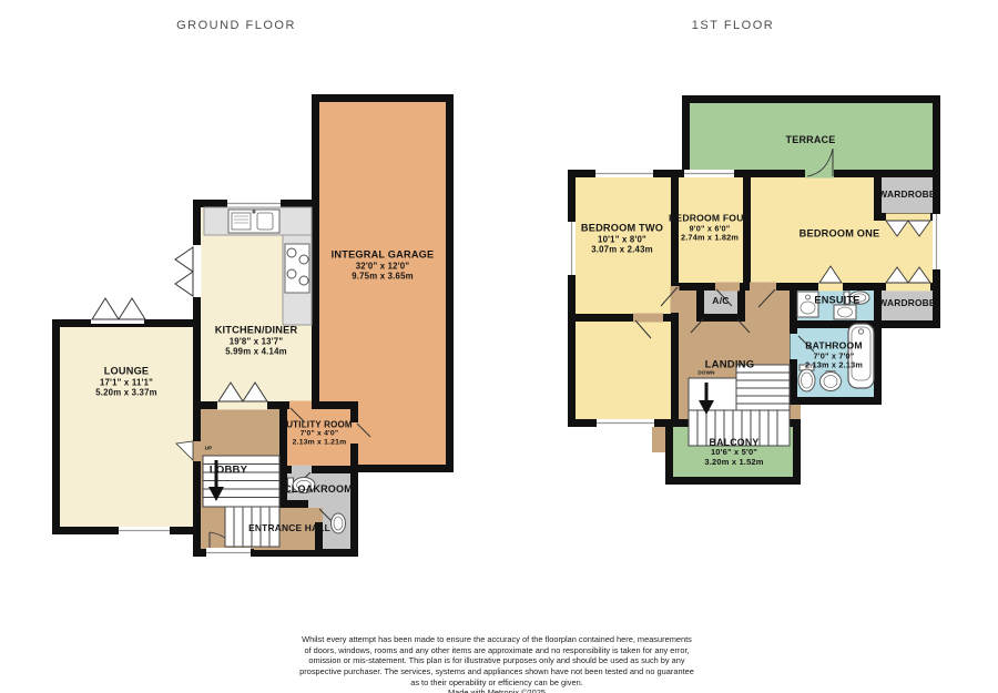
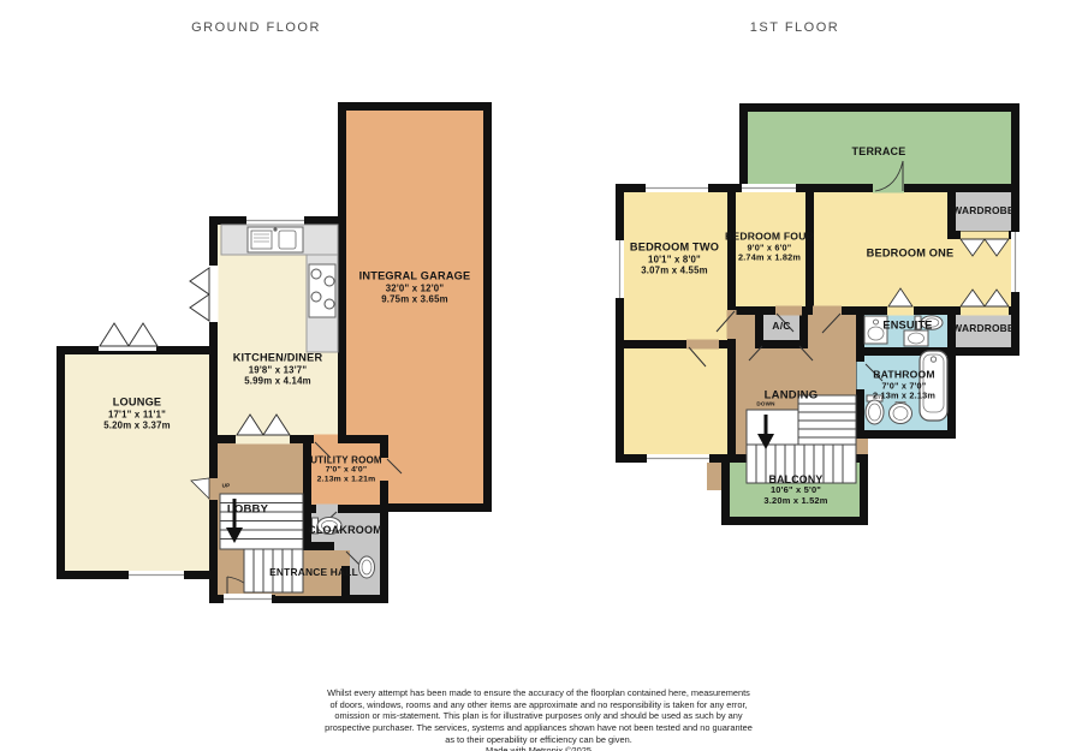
  GROUND FLOOR
  1ST FLOOR
  INTEGRAL GARAGE
  32'0" x 12'0"
  9.75m x 3.65m
  KITCHEN/DINER
  19'8" x 13'7"
  5.99m x 4.14m
  LOUNGE
  17'1" x 11'1"
  5.20m x 3.37m
  UTILITY ROOM
  LOBBY
  CLOAKROOM
  ENTRANCE HALL
  TERRACE
  BEDROOM TWO
  10'1" x 8'0"
- 3.07m x 2.43m
+ 3.07m x 4.55m
  BEDROOM FOUR
  9'0" x 6'0"
  2.74m x 1.82m
  BEDROOM ONE
  WARDROBE
  WARDROBE
  A/C
  ENSUITE
  BATHROOM
  7'0" x 7'0"
  2.13m x 2.13m
  LANDING
  BALCONY
  10'6" x 5'0"
  3.20m x 1.52m
  Whilst every attempt has been made to ensure the accuracy of the floorplan contained here, measurements
  of doors, windows, rooms and any other items are approximate and no responsibility is taken for any error,
  omission or mis-statement. This plan is for illustrative purposes only and should be used as such by any
  prospective purchaser. The services, systems and appliances shown have not been tested and no guarantee
  as to their operability or efficiency can be given.
